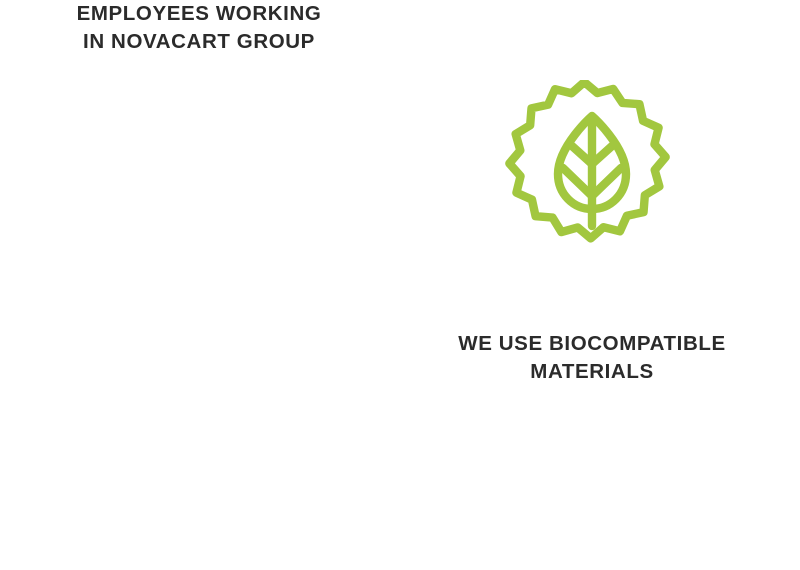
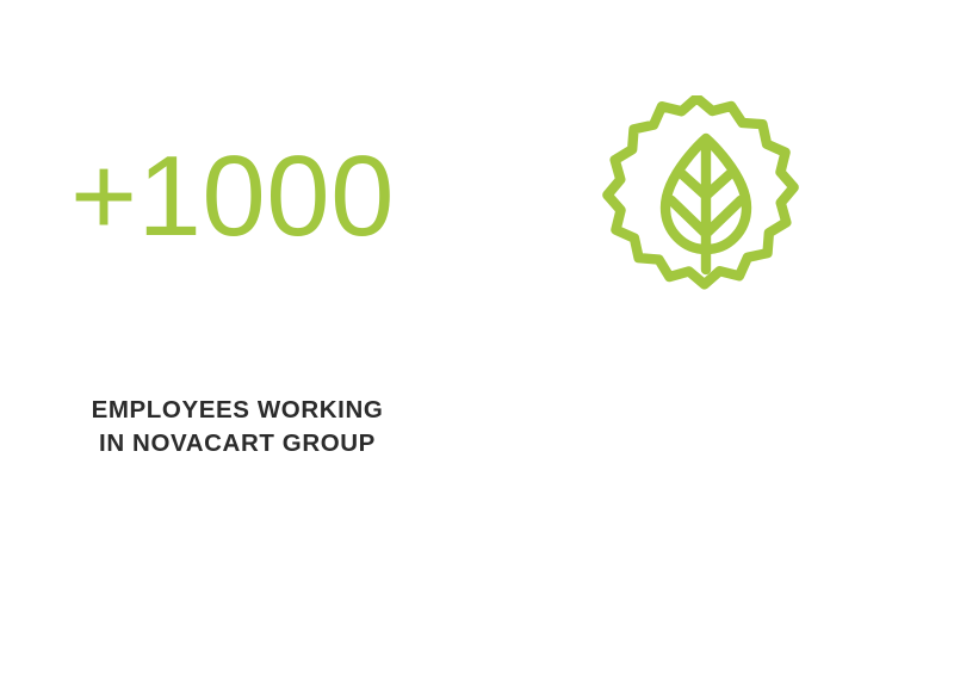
+ +1000
  EMPLOYEES WORKING
  IN NOVACART GROUP
- WE USE BIOCOMPATIBLE
- MATERIALS
